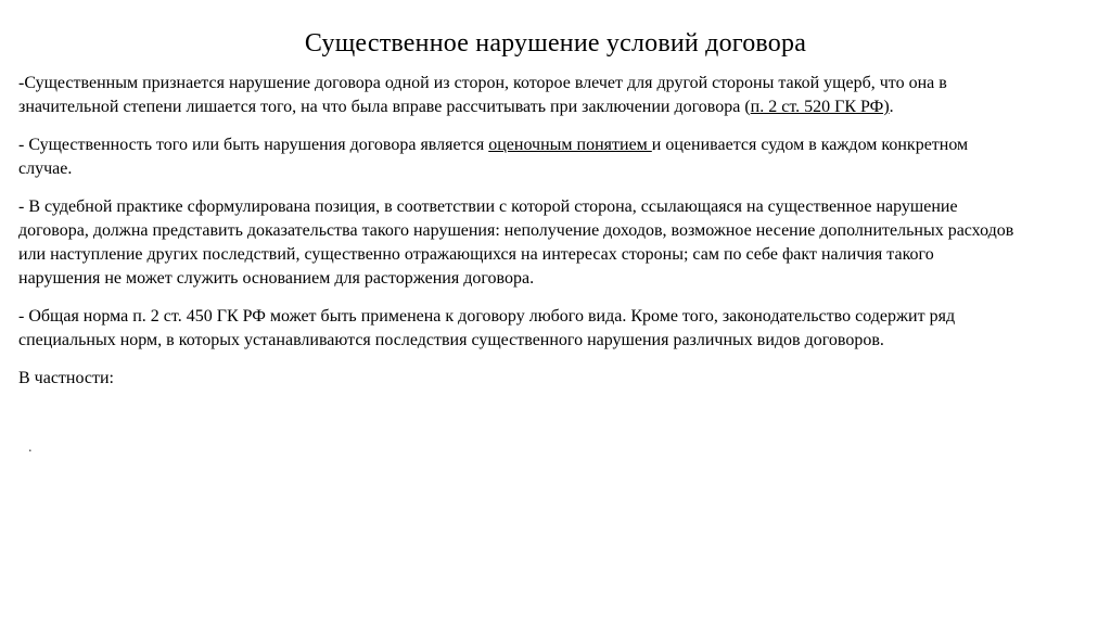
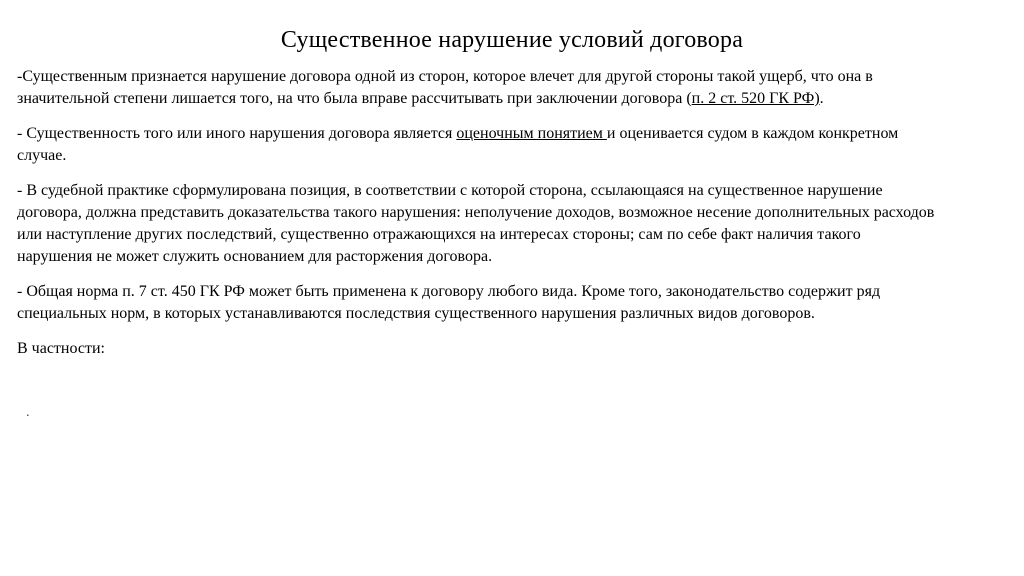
  Существенное нарушение условий договора
  -Существенным признается нарушение договора одной из сторон, которое влечет для другой стороны такой ущерб, что она в значительной степени лишается того, на что была вправе рассчитывать при заключении договора (п. 2 ст. 520 ГК РФ).
- - Существенность того или быть нарушения договора является оценочным понятием и оценивается судом в каждом конкретном случае.
+ - Существенность того или иного нарушения договора является оценочным понятием и оценивается судом в каждом конкретном случае.
  - В судебной практике сформулирована позиция, в соответствии с которой сторона, ссылающаяся на существенное нарушение договора, должна представить доказательства такого нарушения: неполучение доходов, возможное несение дополнительных расходов или наступление других последствий, существенно отражающихся на интересах стороны; сам по себе факт наличия такого нарушения не может служить основанием для расторжения договора.
- - Общая норма п. 2 ст. 450 ГК РФ может быть применена к договору любого вида. Кроме того, законодательство содержит ряд специальных норм, в которых устанавливаются последствия существенного нарушения различных видов договоров.
+ - Общая норма п. 7 ст. 450 ГК РФ может быть применена к договору любого вида. Кроме того, законодательство содержит ряд специальных норм, в которых устанавливаются последствия существенного нарушения различных видов договоров.
  В частности:
  .
